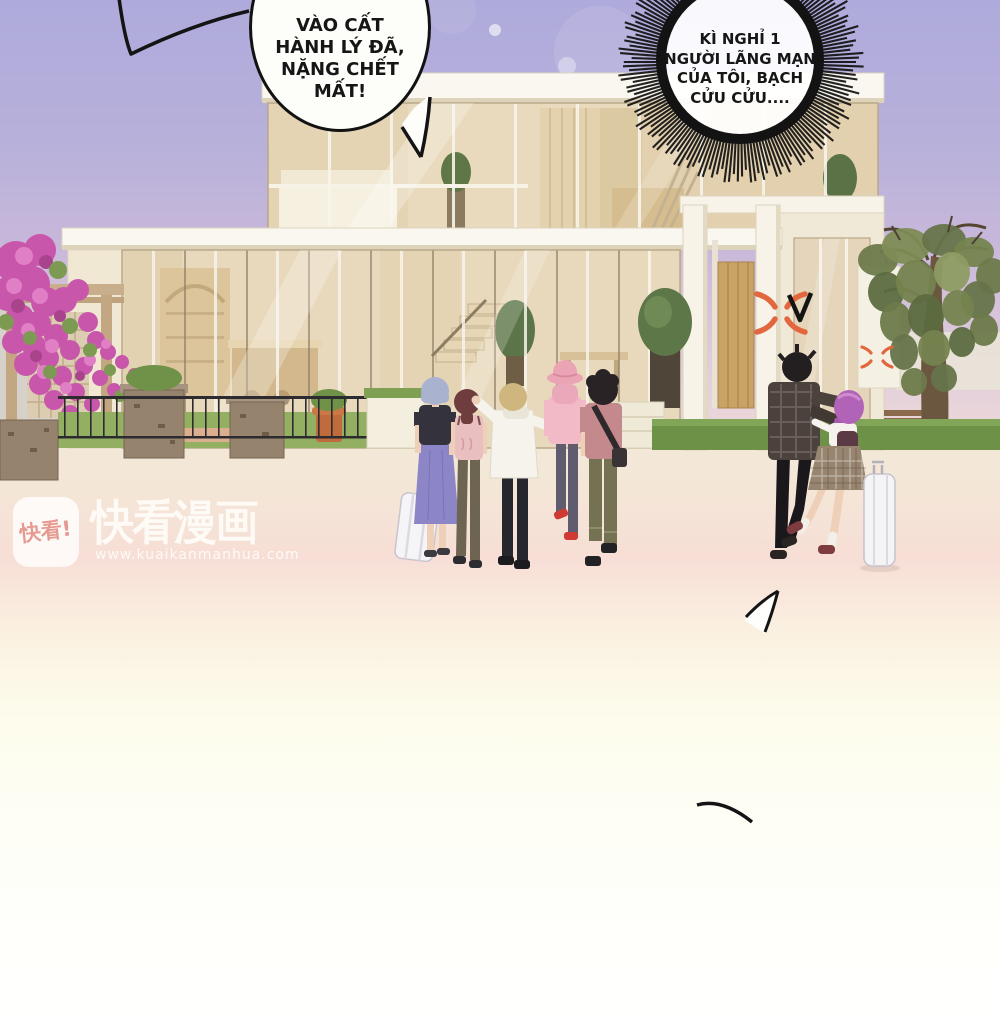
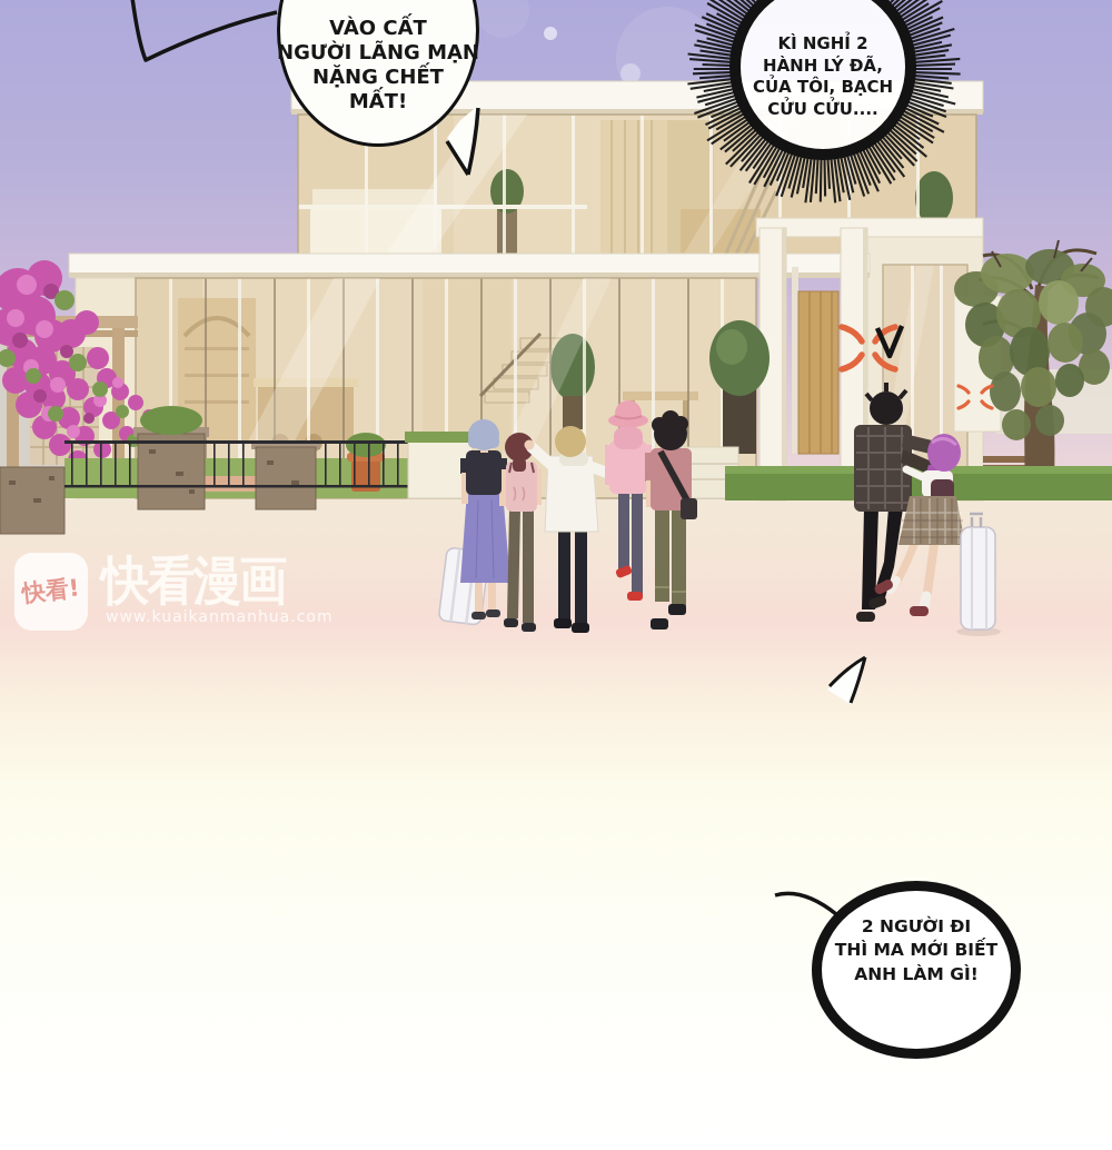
  快看漫画
  www.kuaikanmanhua.com
  VÀO CẤT
- HÀNH LÝ ĐÃ,
+ NGƯỜI LÃNG MẠN
  NẶNG CHẾT
  MẤT!
- KÌ NGHỈ 1
+ KÌ NGHỈ 2
- NGƯỜI LÃNG MẠN
+ HÀNH LÝ ĐÃ,
  CỦA TÔI, BẠCH
  CỬU CỬU....
+ 2 NGƯỜI ĐI
+ THÌ MA MỚI BIẾT
+ ANH LÀM GÌ!
